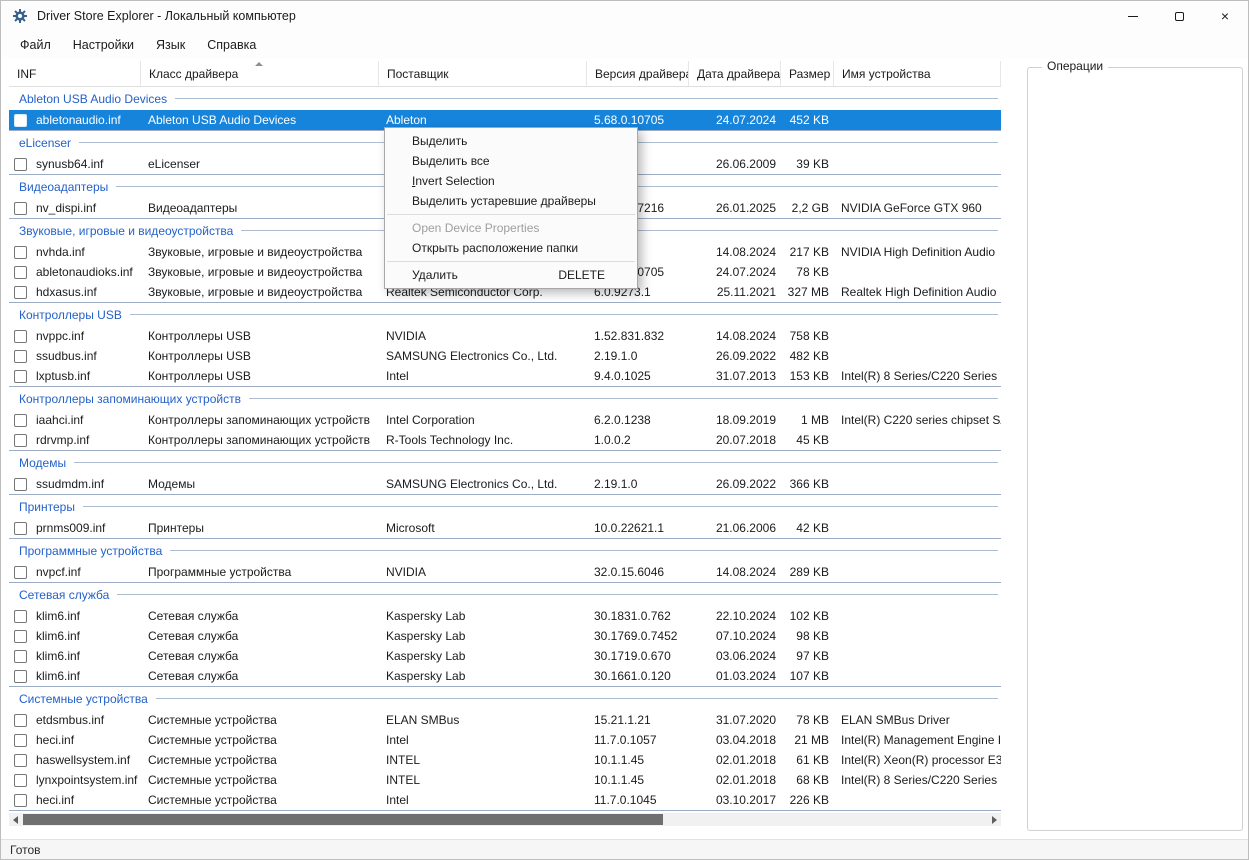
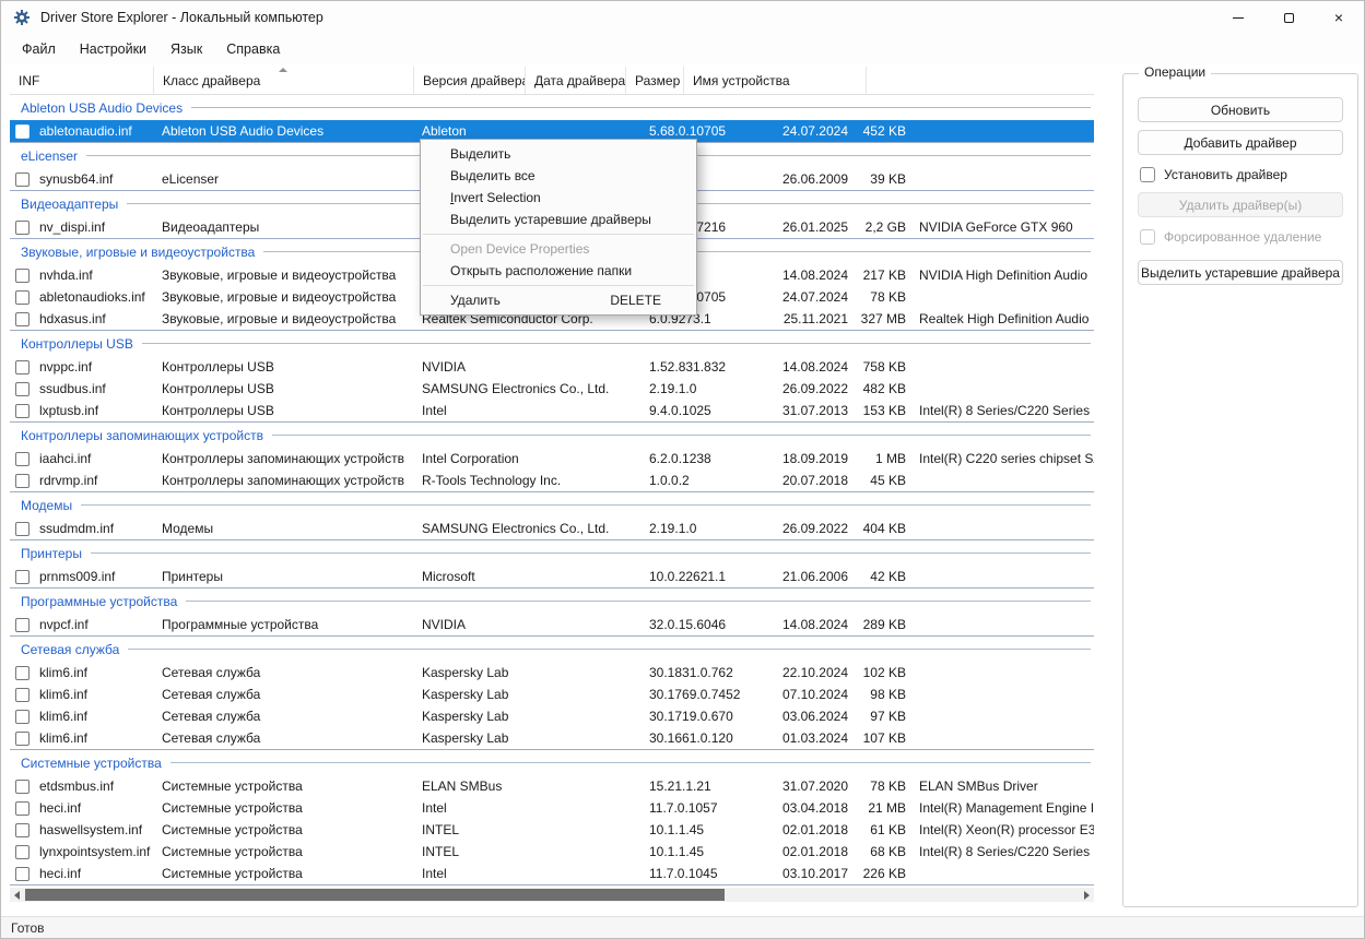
  Driver Store Explorer - Локальный компьютер
  ×
  Файл
  Настройки
  Язык
  Справка
  INF
  Класс драйвера
- Поставщик
  Версия драйвера
  Дата драйвера
  Размер
  Имя устройства
  Ableton USB Audio Devices
  abletonaudio.inf
  Ableton USB Audio Devices
  Ableton
  5.68.0.10705
  24.07.2024
  452 KB
  eLicenser
  synusb64.inf
  eLicenser
  26.06.2009
  39 KB
  Видеоадаптеры
  nv_dispi.inf
  Видеоадаптеры
  26.01.2025
  2,2 GB
  NVIDIA GeForce GTX 960
  Звуковые, игровые и видеоустройства
  nvhda.inf
  Звуковые, игровые и видеоустройства
  14.08.2024
  217 KB
  NVIDIA High Definition Audio
  abletonaudioks.inf
  Звуковые, игровые и видеоустройства
  24.07.2024
  78 KB
  hdxasus.inf
  Звуковые, игровые и видеоустройства
  Realtek Semiconductor Corp.
  6.0.9273.1
  25.11.2021
  327 MB
  Realtek High Definition Audio
  Контроллеры USB
  nvppc.inf
  Контроллеры USB
  NVIDIA
  1.52.831.832
  14.08.2024
  758 KB
  ssudbus.inf
  Контроллеры USB
  SAMSUNG Electronics Co., Ltd.
  2.19.1.0
  26.09.2022
  482 KB
  lxptusb.inf
  Контроллеры USB
  Intel
  9.4.0.1025
  31.07.2013
  153 KB
  Intel(R) 8 Series/C220 Series
  Контроллеры запоминающих устройств
  iaahci.inf
  Контроллеры запоминающих устройств
  Intel Corporation
  6.2.0.1238
  18.09.2019
  1 MB
  Intel(R) C220 series chipset S
  rdrvmp.inf
  Контроллеры запоминающих устройств
  R-Tools Technology Inc.
  1.0.0.2
  20.07.2018
  45 KB
  Модемы
  ssudmdm.inf
  Модемы
  SAMSUNG Electronics Co., Ltd.
  2.19.1.0
  26.09.2022
- 366 KB
+ 404 KB
  Принтеры
  prnms009.inf
  Принтеры
  Microsoft
  10.0.22621.1
  21.06.2006
  42 KB
  Программные устройства
  nvpcf.inf
  Программные устройства
  NVIDIA
  32.0.15.6046
  14.08.2024
  289 KB
  Сетевая служба
  klim6.inf
  Сетевая служба
  Kaspersky Lab
  30.1831.0.762
  22.10.2024
  102 KB
  klim6.inf
  Сетевая служба
  Kaspersky Lab
  30.1769.0.7452
  07.10.2024
  98 KB
  klim6.inf
  Сетевая служба
  Kaspersky Lab
  30.1719.0.670
  03.06.2024
  97 KB
  klim6.inf
  Сетевая служба
  Kaspersky Lab
  30.1661.0.120
  01.03.2024
  107 KB
  Системные устройства
  etdsmbus.inf
  Системные устройства
  ELAN SMBus
  15.21.1.21
  31.07.2020
  78 KB
  ELAN SMBus Driver
  heci.inf
  Системные устройства
  Intel
  11.7.0.1057
  03.04.2018
  21 MB
  Intel(R) Management Engine I
  haswellsystem.inf
  Системные устройства
  INTEL
  10.1.1.45
  02.01.2018
  61 KB
  Intel(R) Xeon(R) processor E3
  lynxpointsystem.inf
  Системные устройства
  INTEL
  10.1.1.45
  02.01.2018
  68 KB
  Intel(R) 8 Series/C220 Series
  heci.inf
  Системные устройства
  Intel
  11.7.0.1045
  03.10.2017
  226 KB
  Выделить
  Выделить все
  Invert Selection
  Выделить устаревшие драйверы
  Open Device Properties
  Открыть расположение папки
  Удалить
  DELETE
  Операции
+ Обновить
+ Добавить драйвер
+ Установить драйвер
+ Удалить драйвер(ы)
+ Форсированное удаление
+ Выделить устаревшие драйвера
  Готов
